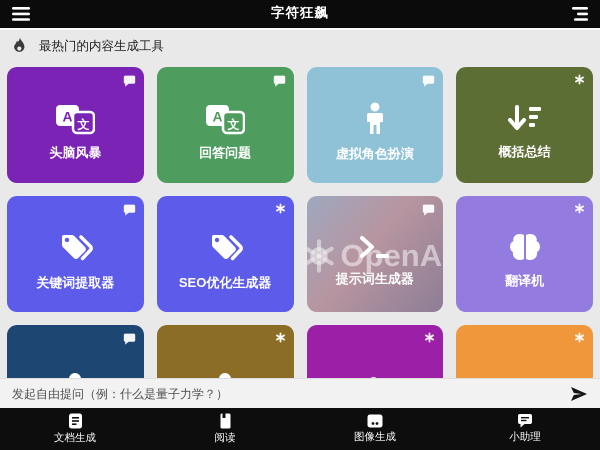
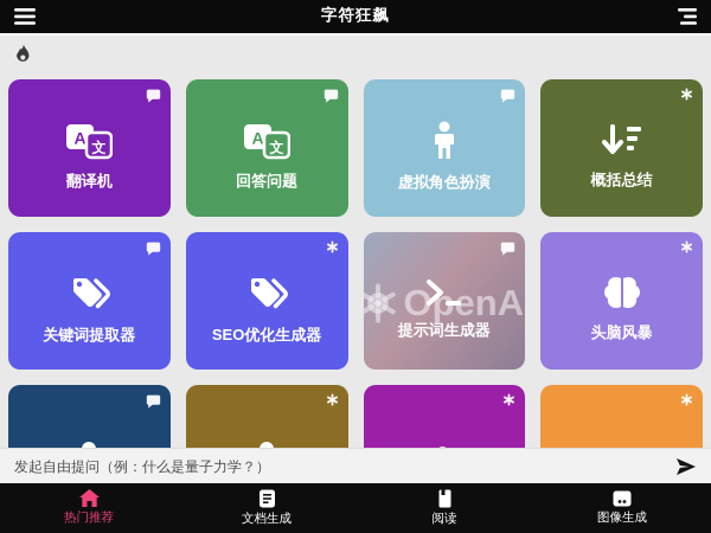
  字符狂飙
- 最热门的内容生成工具
  A
  文
- 头脑风暴
+ 翻译机
  A
  文
  回答问题
  虚拟角色扮演
  概括总结
  关键词提取器
  SEO优化生成器
  OpenA
  提示词生成器
- 翻译机
+ 头脑风暴
  发起自由提问（例：什么是量子力学？）
+ 热门推荐
  文档生成
  阅读
  图像生成
- 小助理
